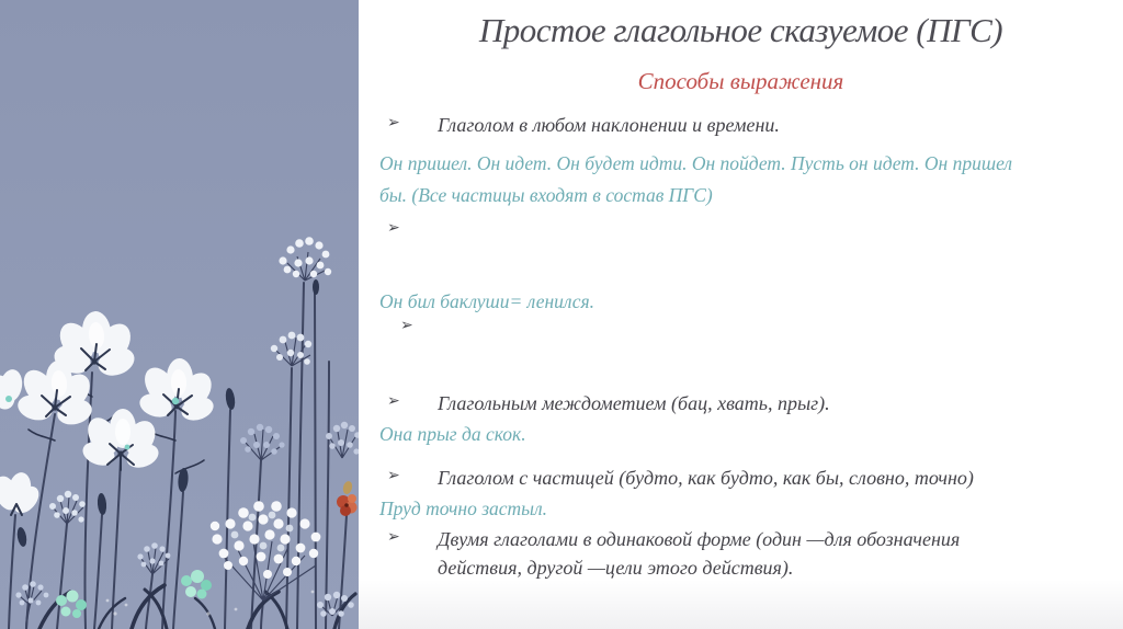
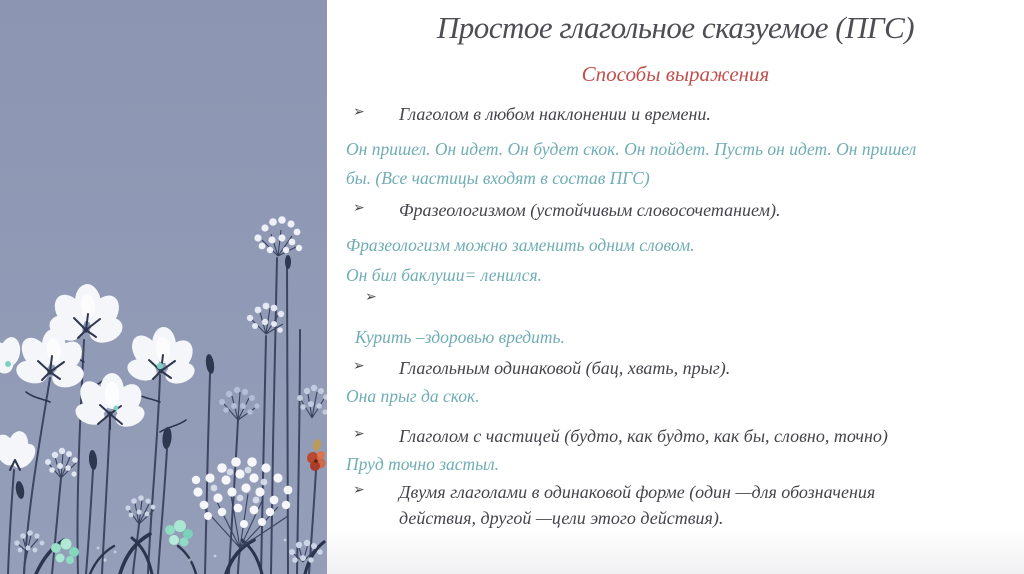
  Простое глагольное сказуемое (ПГС)
  Способы выражения
  ➢
  Глаголом в любом наклонении и времени.
- Он пришел. Он идет. Он будет идти. Он пойдет. Пусть он идет. Он пришел бы. (Все частицы входят в состав ПГС)
+ Он пришел. Он идет. Он будет скок. Он пойдет. Пусть он идет. Он пришел бы. (Все частицы входят в состав ПГС)
  ➢
+ Фразеологизмом (устойчивым словосочетанием).
+ Фразеологизм можно заменить одним словом.
  Он бил баклуши= ленился.
  ➢
+ Курить –здоровью вредить.
  ➢
- Глагольным междометием (бац, хвать, прыг).
+ Глагольным одинаковой (бац, хвать, прыг).
  Она прыг да скок.
  ➢
  Глаголом с частицей (будто, как будто, как бы, словно, точно)
  Пруд точно застыл.
  ➢
  Двумя глаголами в одинаковой форме (один —для обозначения действия, другой —цели этого действия).
